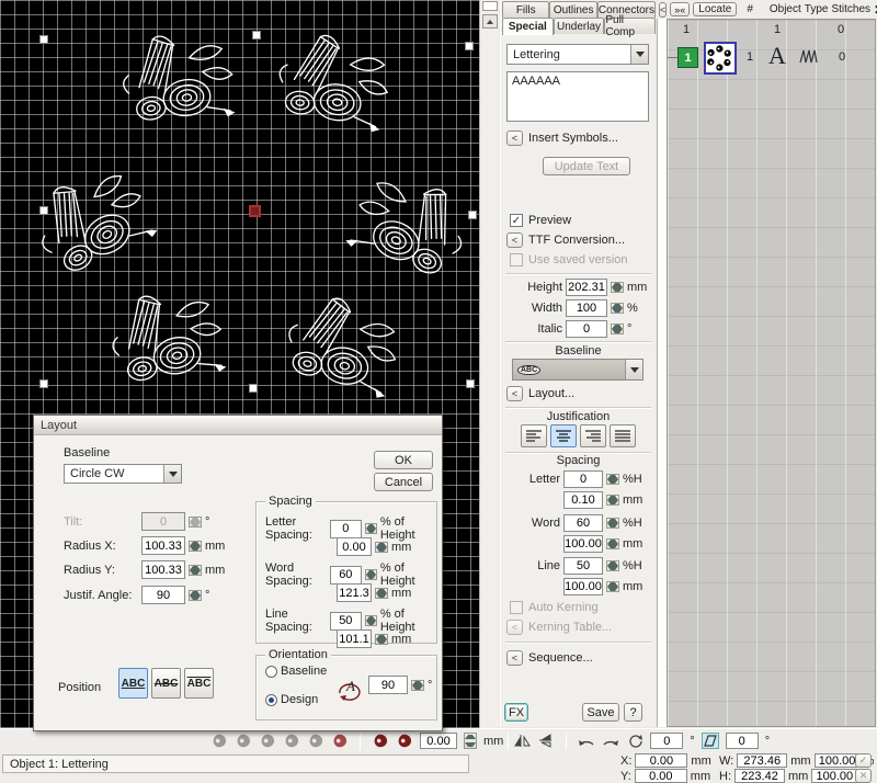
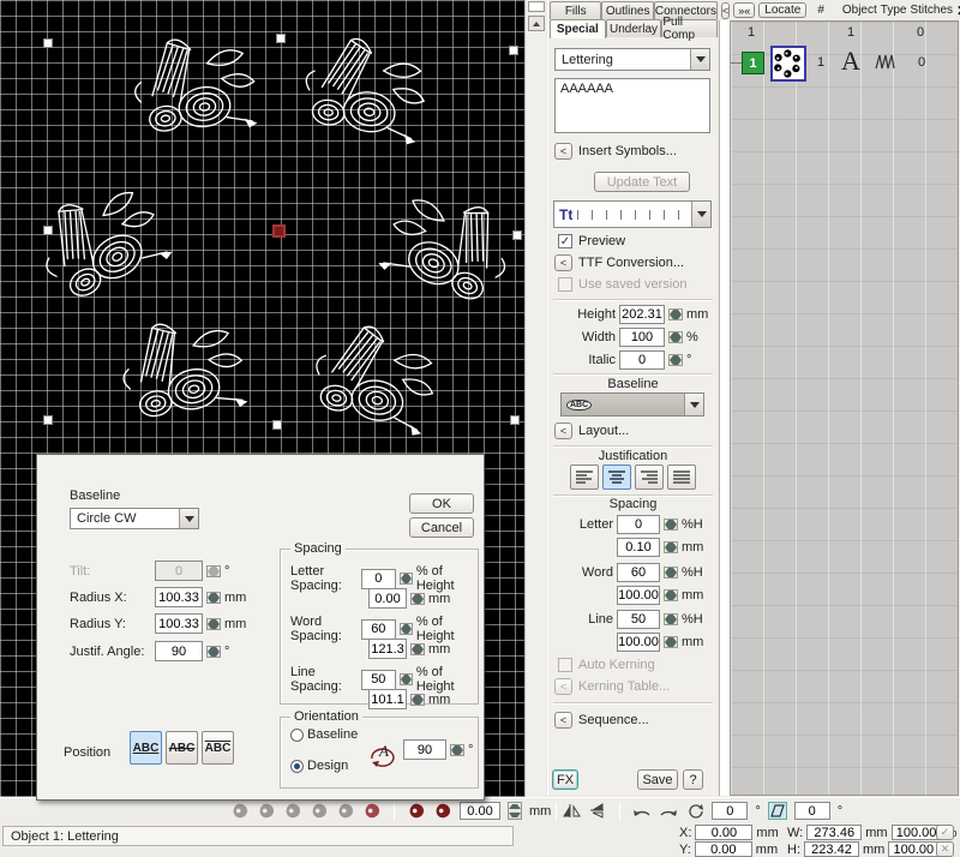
  Fills
  Outlines
  Connectors
  Special
  Underlay
  Pull Comp
  Lettering
  AAAAAA
  <
  Insert Symbols...
  Update Text
+ Tt
  ✓
  Preview
  <
  TTF Conversion...
  Use saved version
  Height
  202.31
  mm
  Width
  100
  %
  Italic
  0
  °
  Baseline
  <
  Layout...
  Justification
  Spacing
  Letter
  0
  %H
  0.10
  mm
  Word
  60
  %H
  100.00
  mm
  Line
  50
  %H
  100.00
  mm
  Auto Kerning
  <
  Kerning Table...
  <
  Sequence...
  FX
  Save
  ?
  <
  »«
  Locate
  #
  Object
  Type
  Stitches
  1
  1
  0
  1
  1
  A
  0
- Layout
  Baseline
  Circle CW
  Tilt:
  0
  °
  Radius X:
  100.33
  mm
  Radius Y:
  100.33
  mm
  Justif. Angle:
  90
  °
  OK
  Cancel
  Spacing
  Letter Spacing:
  0
  % of Height
  0.00
  mm
  Word Spacing:
  60
  % of Height
  121.3
  mm
  Line Spacing:
  50
  % of Height
  101.1
  mm
  Orientation
  Baseline
  Design
  A
  90
  °
  Position
  ABC
  ABC
  ABC
  0.00
  mm
  0
  °
  0
  °
  Object 1: Lettering
  X:
  0.00
  mm
  Y:
  0.00
  mm
  W:
  273.46
  mm
  100.00
  H:
  223.42
  mm
  100.00
  ✓
  ✕
